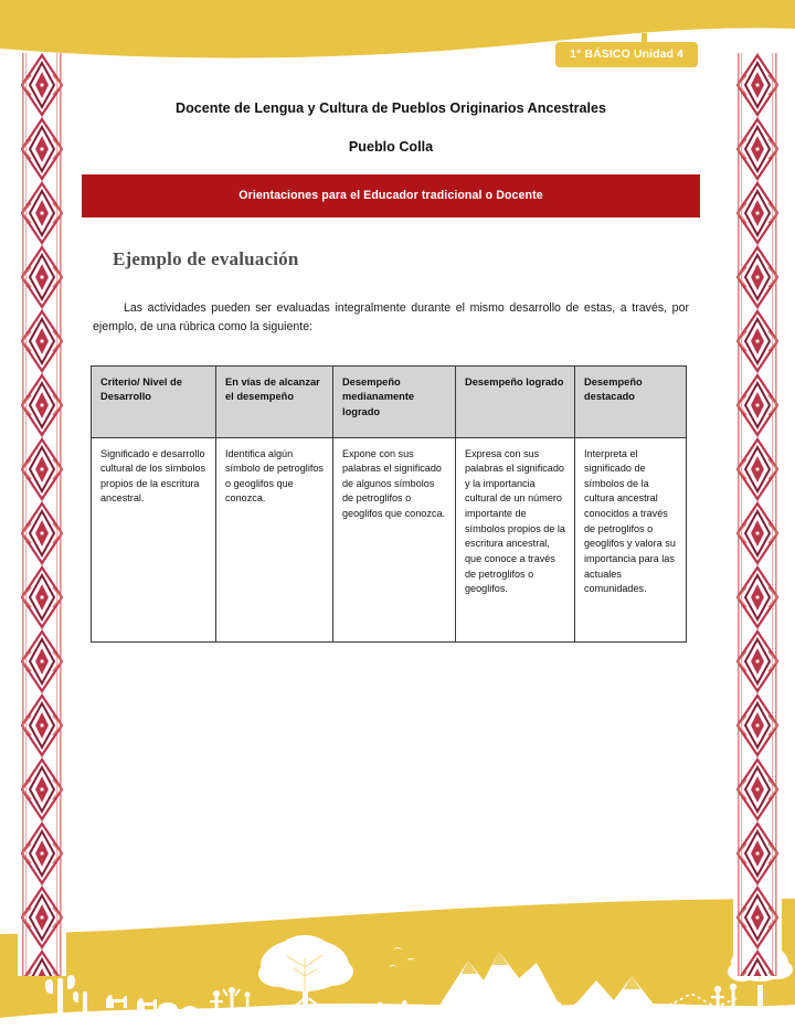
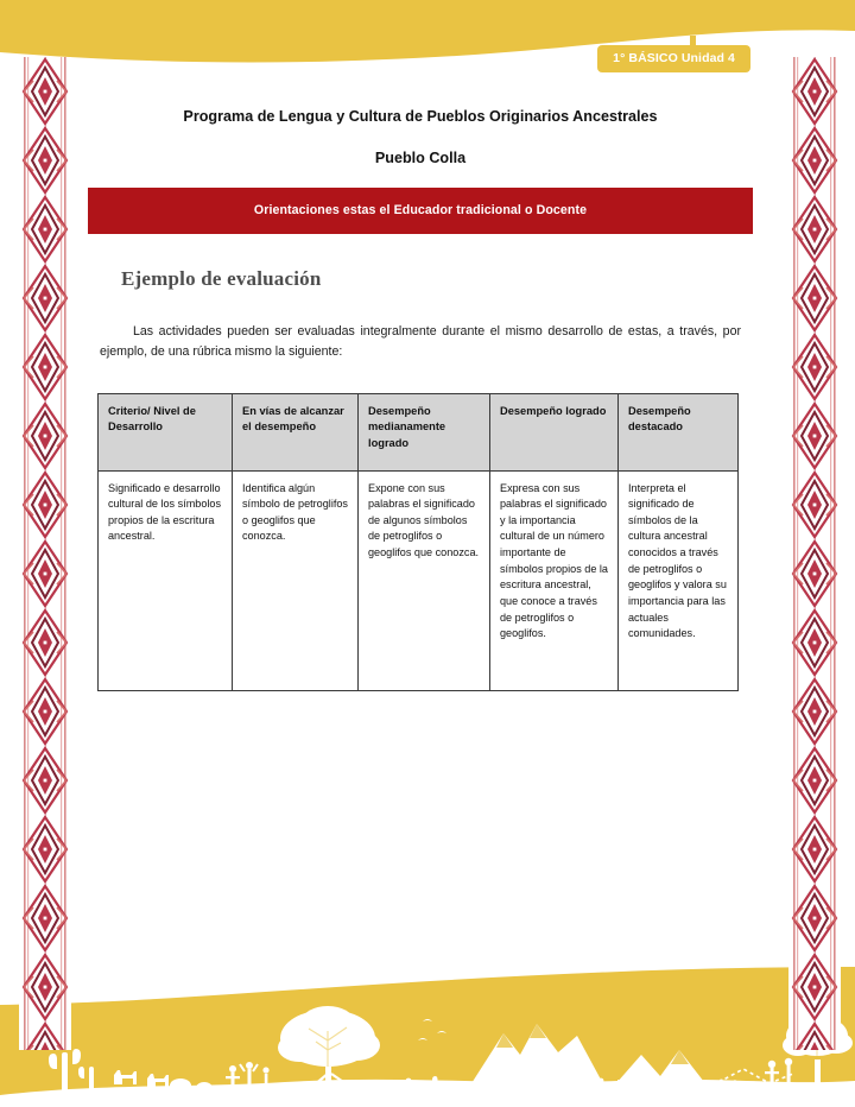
  1° BÁSICO Unidad 4
- Docente de Lengua y Cultura de Pueblos Originarios Ancestrales
+ Programa de Lengua y Cultura de Pueblos Originarios Ancestrales
  Pueblo Colla
- Orientaciones para el Educador tradicional o Docente
+ Orientaciones estas el Educador tradicional o Docente
  Ejemplo de evaluación
- Las actividades pueden ser evaluadas integralmente durante el mismo desarrollo de estas, a través, por ejemplo, de una rúbrica como la siguiente:
+ Las actividades pueden ser evaluadas integralmente durante el mismo desarrollo de estas, a través, por ejemplo, de una rúbrica mismo la siguiente:
  Criterio/ Nivel de Desarrollo	En vías de alcanzar el desempeño	Desempeño medianamente logrado	Desempeño logrado	Desempeño destacado
  Significado e desarrollo cultural de los símbolos propios de la escritura ancestral.	Identifica algún símbolo de petroglifos o geoglifos que conozca.	Expone con sus palabras el significado de algunos símbolos de petroglifos o geoglifos que conozca.	Expresa con sus palabras el significado y la importancia cultural de un número importante de símbolos propios de la escritura ancestral, que conoce a través de petroglifos o geoglifos.	Interpreta el significado de símbolos de la cultura ancestral conocidos a través de petroglifos o geoglifos y valora su importancia para las actuales comunidades.
